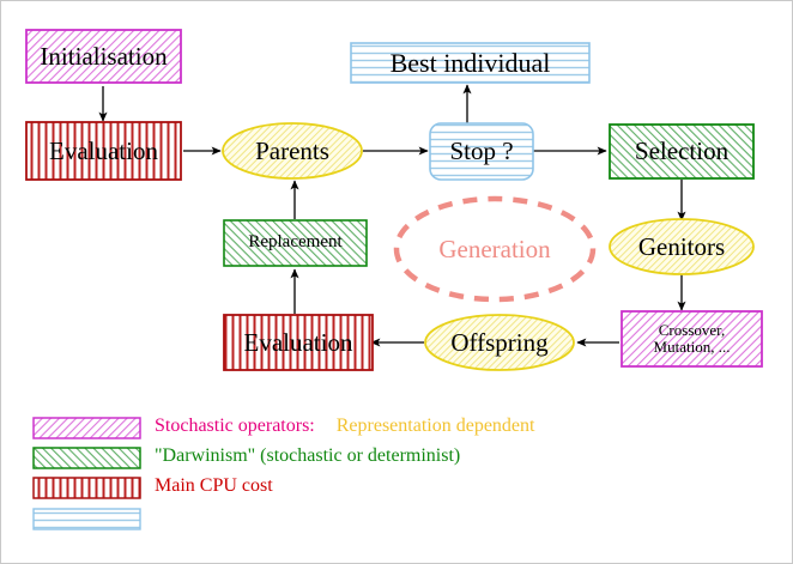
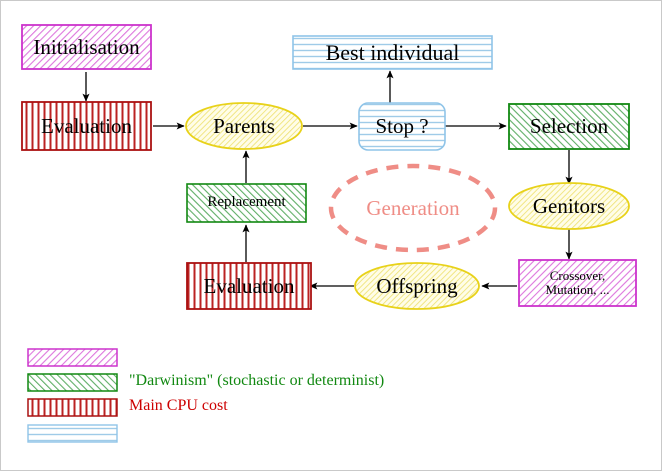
  Initialisation
  Evaluation
  Parents
  Best individual
  Stop ?
  Selection
  Genitors
  Crossover,
  Mutation, ...
  Offspring
  Evaluation
  Replacement
  Generation
- Stochastic operators: Representation dependent
  "Darwinism" (stochastic or determinist)
  Main CPU cost
